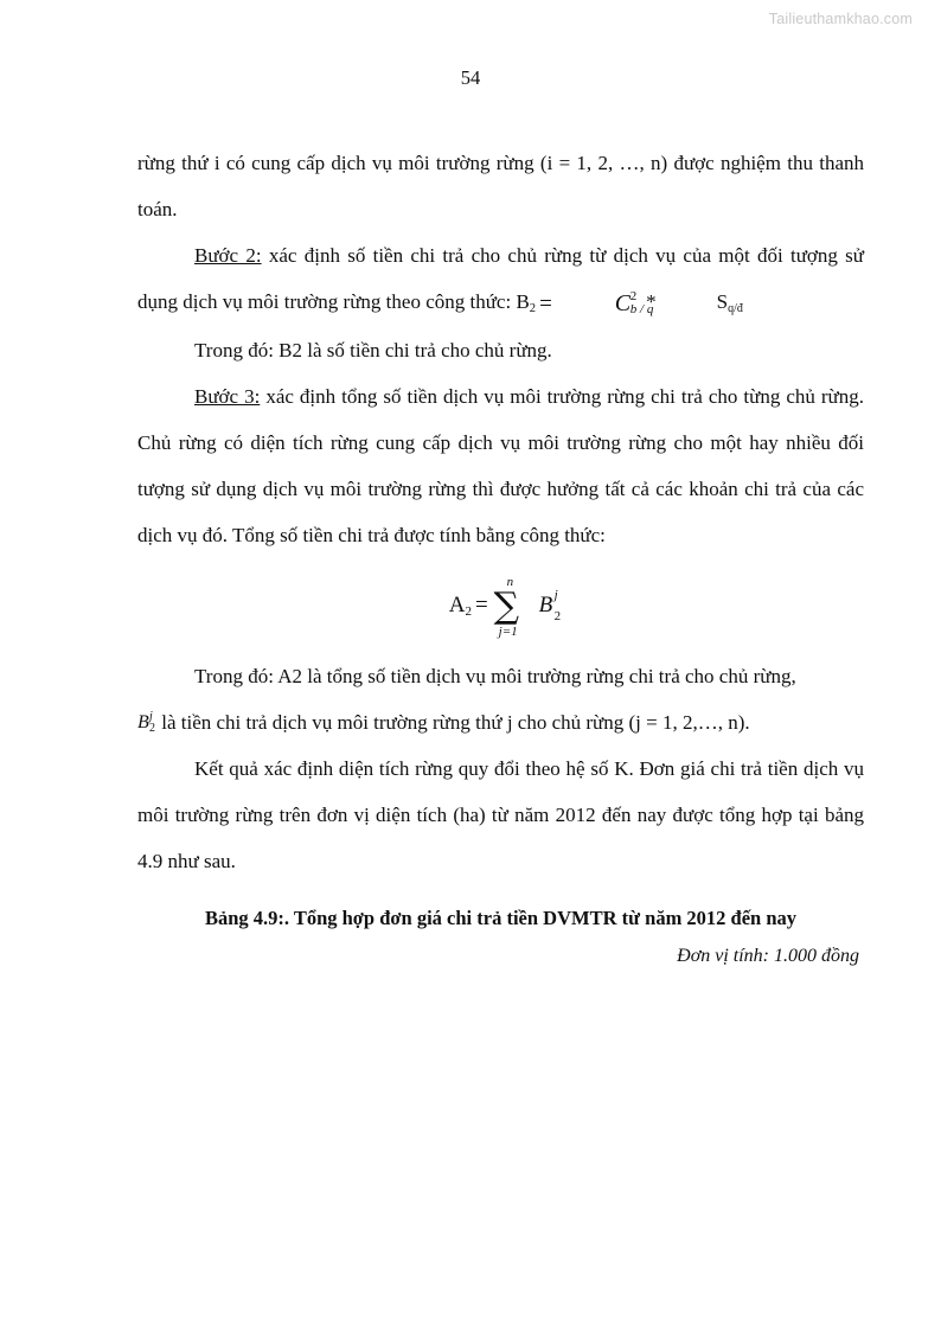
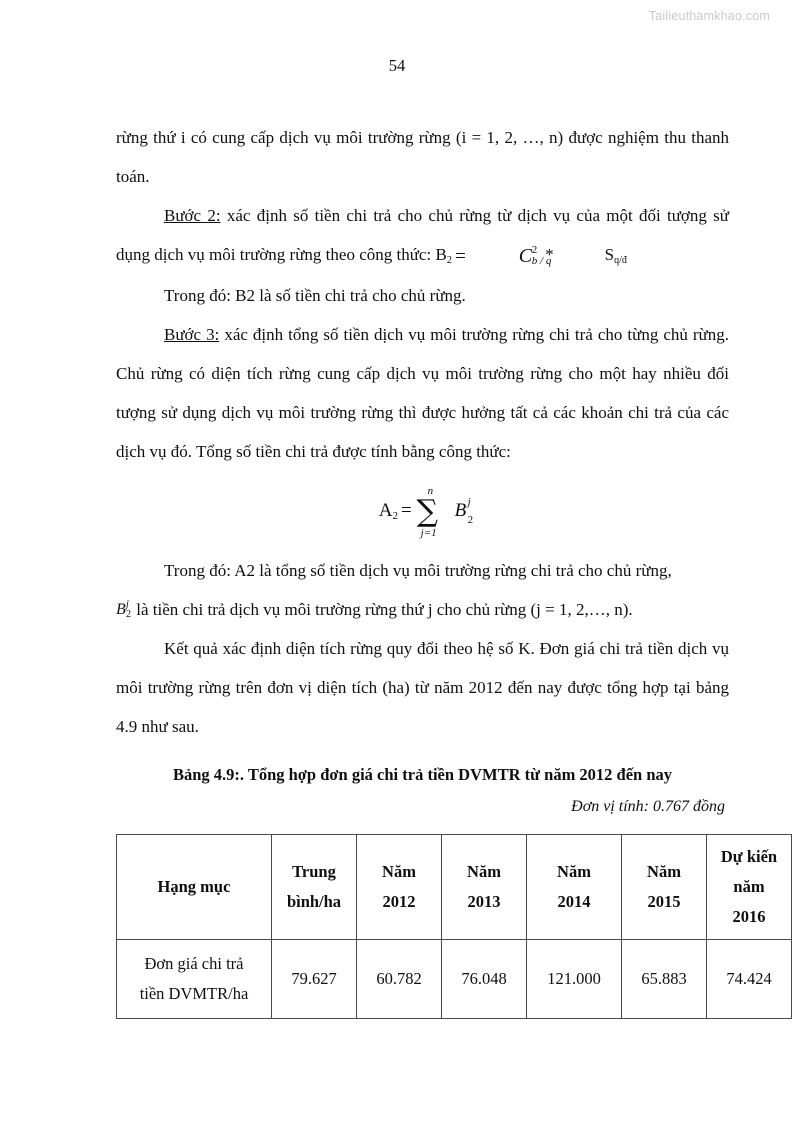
  Tailieuthamkhao.com
  54
  rừng thứ i có cung cấp dịch vụ môi trường rừng (i = 1, 2, …, n) được nghiệm thu thanh toán.
  Bước 2: xác định số tiền chi trả cho chủ rừng từ dịch vụ của một đối tượng sử dụng dịch vụ môi trường rừng theo công thức: B2 = C
  2
  b / q
  * Sq/đ
  Trong đó: B2 là số tiền chi trả cho chủ rừng.
  Bước 3: xác định tổng số tiền dịch vụ môi trường rừng chi trả cho từng chủ rừng. Chủ rừng có diện tích rừng cung cấp dịch vụ môi trường rừng cho một hay nhiều đối tượng sử dụng dịch vụ môi trường rừng thì được hưởng tất cả các khoản chi trả của các dịch vụ đó. Tổng số tiền chi trả được tính bằng công thức:
  A2 =
  n
  ∑
  j=1
  B
  j
  2
  Trong đó: A2 là tổng số tiền dịch vụ môi trường rừng chi trả cho chủ rừng,
  B
  j
  2
  là tiền chi trả dịch vụ môi trường rừng thứ j cho chủ rừng (j = 1, 2,…, n).
  Kết quả xác định diện tích rừng quy đổi theo hệ số K. Đơn giá chi trả tiền dịch vụ môi trường rừng trên đơn vị diện tích (ha) từ năm 2012 đến nay được tổng hợp tại bảng 4.9 như sau.
  Bảng 4.9:. Tổng hợp đơn giá chi trả tiền DVMTR từ năm 2012 đến nay
- Đơn vị tính: 1.000 đồng
+ Đơn vị tính: 0.767 đồng
+ Hạng mục	Trung bình/ha	Năm 2012	Năm 2013	Năm 2014	Năm 2015	Dự kiến năm 2016
+ Đơn giá chi trả tiền DVMTR/ha	79.627	60.782	76.048	121.000	65.883	74.424
